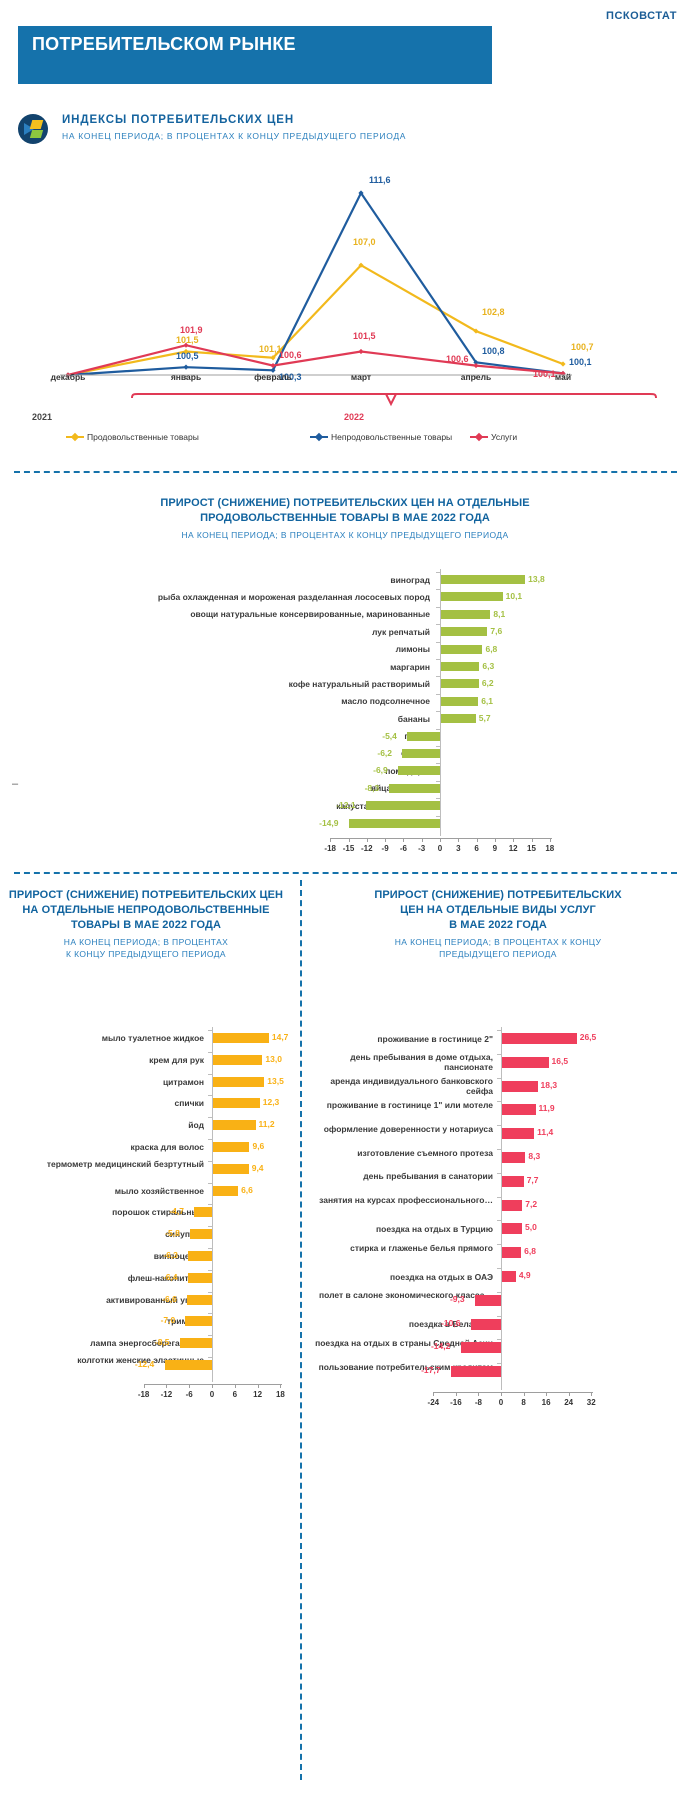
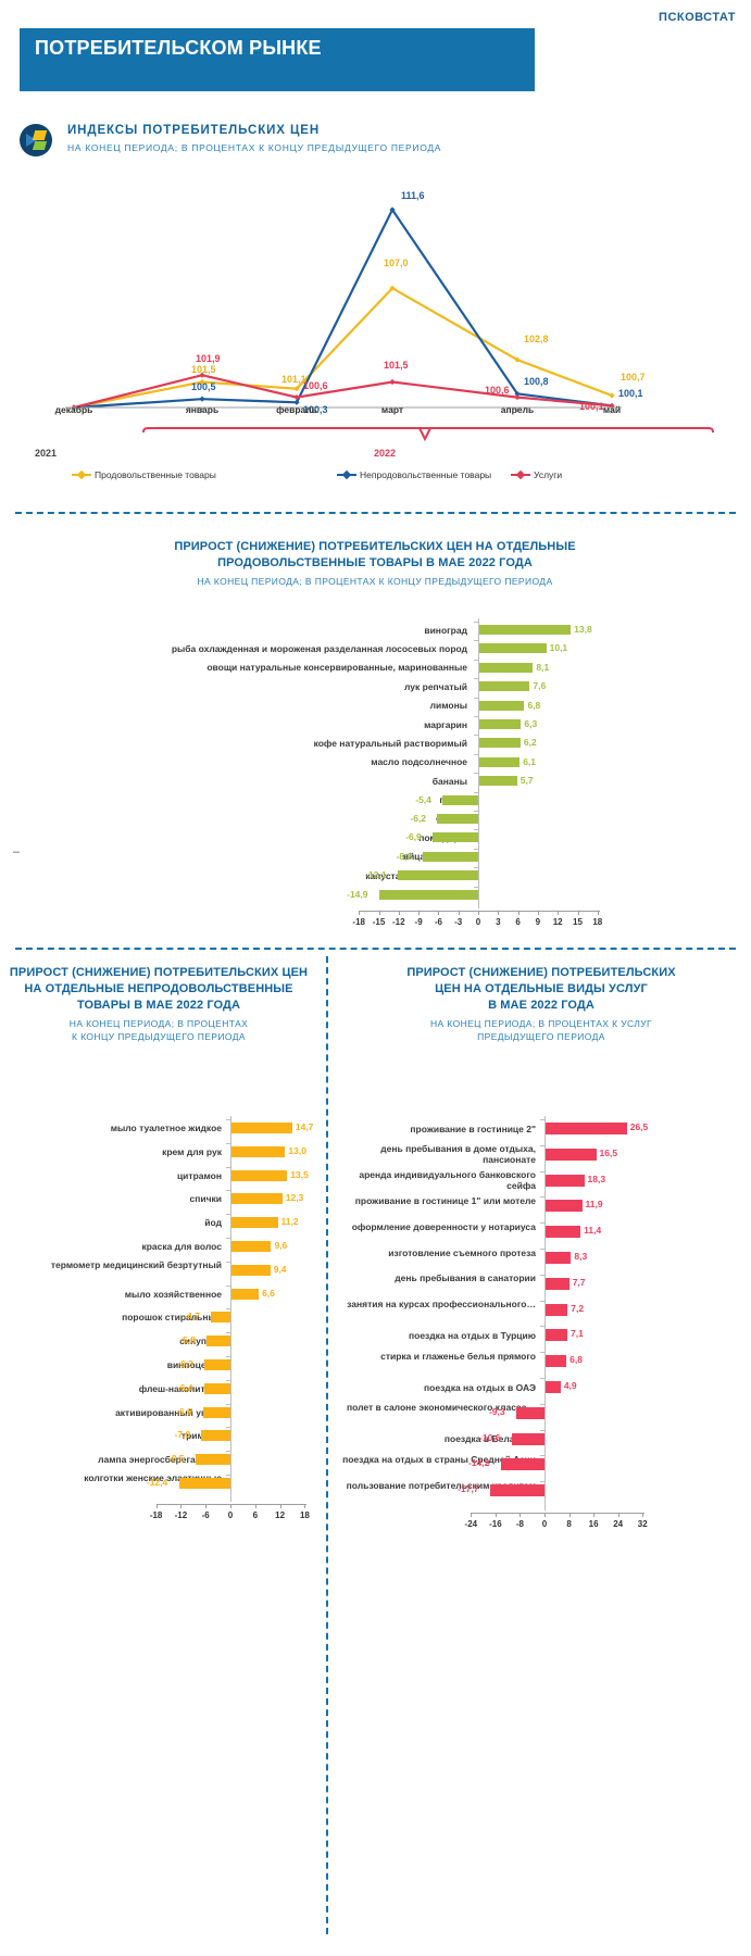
  ПСКОВСТАТ
  ПОТРЕБИТЕЛЬСКОМ РЫНКЕ
  ИНДЕКСЫ ПОТРЕБИТЕЛЬСКИХ ЦЕН
  НА КОНЕЦ ПЕРИОДА; В ПРОЦЕНТАХ К КОНЦУ ПРЕДЫДУЩЕГО ПЕРИОДА
  101,5
  101,1
  107,0
  102,8
  100,7
  100,5
  100,3
  111,6
  100,8
  100,1
  101,9
  100,6
  101,5
  100,6
  100,1
  декабрь
  январь
  февраль
  март
  апрель
  май
  2021
  2022
  Продовольственные товары
  Непродовольственные товары
  Услуги
  ПРИРОСТ (СНИЖЕНИЕ) ПОТРЕБИТЕЛЬСКИХ ЦЕН НА ОТДЕЛЬНЫЕ
  ПРОДОВОЛЬСТВЕННЫЕ ТОВАРЫ В МАЕ 2022 ГОДА
  НА КОНЕЦ ПЕРИОДА; В ПРОЦЕНТАХ К КОНЦУ ПРЕДЫДУЩЕГО ПЕРИОДА
  виноград
  13,8
  рыба охлажденная и мороженая разделанная лососевых пород
  10,1
  овощи натуральные консервированные, маринованные
  8,1
  лук репчатый
  7,6
  лимоны
  6,8
  маргарин
  6,3
  кофе натуральный растворимый
  6,2
  масло подсолнечное
  6,1
  бананы
  5,7
  -5,4
  -6,2
  -6,9
  -8,3
  -12,1
  -14,9
  -18
  -15
  -12
  -9
  -6
  -3
  0
  3
  6
  9
  12
  15
  18
  –
  ПРИРОСТ (СНИЖЕНИЕ) ПОТРЕБИТЕЛЬСКИХ ЦЕН
  НА ОТДЕЛЬНЫЕ НЕПРОДОВОЛЬСТВЕННЫЕ
  ТОВАРЫ В МАЕ 2022 ГОДА
  НА КОНЕЦ ПЕРИОДА; В ПРОЦЕНТАХ
  К КОНЦУ ПРЕДЫДУЩЕГО ПЕРИОДА
  мыло туалетное жидкое
  14,7
  крем для рук
  13,0
  цитрамон
  13,5
  спички
  12,3
  йод
  11,2
  краска для волос
  9,6
  термометр медицинский безртутный
  9,4
  мыло хозяйственное
  6,6
  порошок стиральн
  -4,7
  -5,8
  -6,3
  флеш-накопит
  -6,4
  активированный у
  -6,6
  -7,0
  лампа энергосберега
  -8,5
  -12,4
  -18
  -12
  -6
  0
  6
  12
  18
  ПРИРОСТ (СНИЖЕНИЕ) ПОТРЕБИТЕЛЬСКИХ
  ЦЕН НА ОТДЕЛЬНЫЕ ВИДЫ УСЛУГ
  В МАЕ 2022 ГОДА
- НА КОНЕЦ ПЕРИОДА; В ПРОЦЕНТАХ К КОНЦУ
+ НА КОНЕЦ ПЕРИОДА; В ПРОЦЕНТАХ К УСЛУГ
  ПРЕДЫДУЩЕГО ПЕРИОДА
  проживание в гостинице 2"
  26,5
  день пребывания в доме отдыха, пансионате
  16,5
  аренда индивидуального банковского сейфа
  18,3
  проживание в гостинице 1" или мотеле
  11,9
  оформление доверенности у нотариуса
  11,4
  изготовление съемного протеза
  8,3
  день пребывания в санатории
  7,7
  занятия на курсах профессионального…
  7,2
  поездка на отдых в Турцию
- 5,0
+ 7,1
  стирка и глаженье белья прямого
  6,8
  поездка на отдых в ОАЭ
  4,9
  полет в салоне экономического клас
  -9,3
  -10,6
  поездка на отдых в страны Средн
  -14,2
  пользование потребительским
  -17,7
  -24
  -16
  -8
  0
  8
  16
  24
  32
